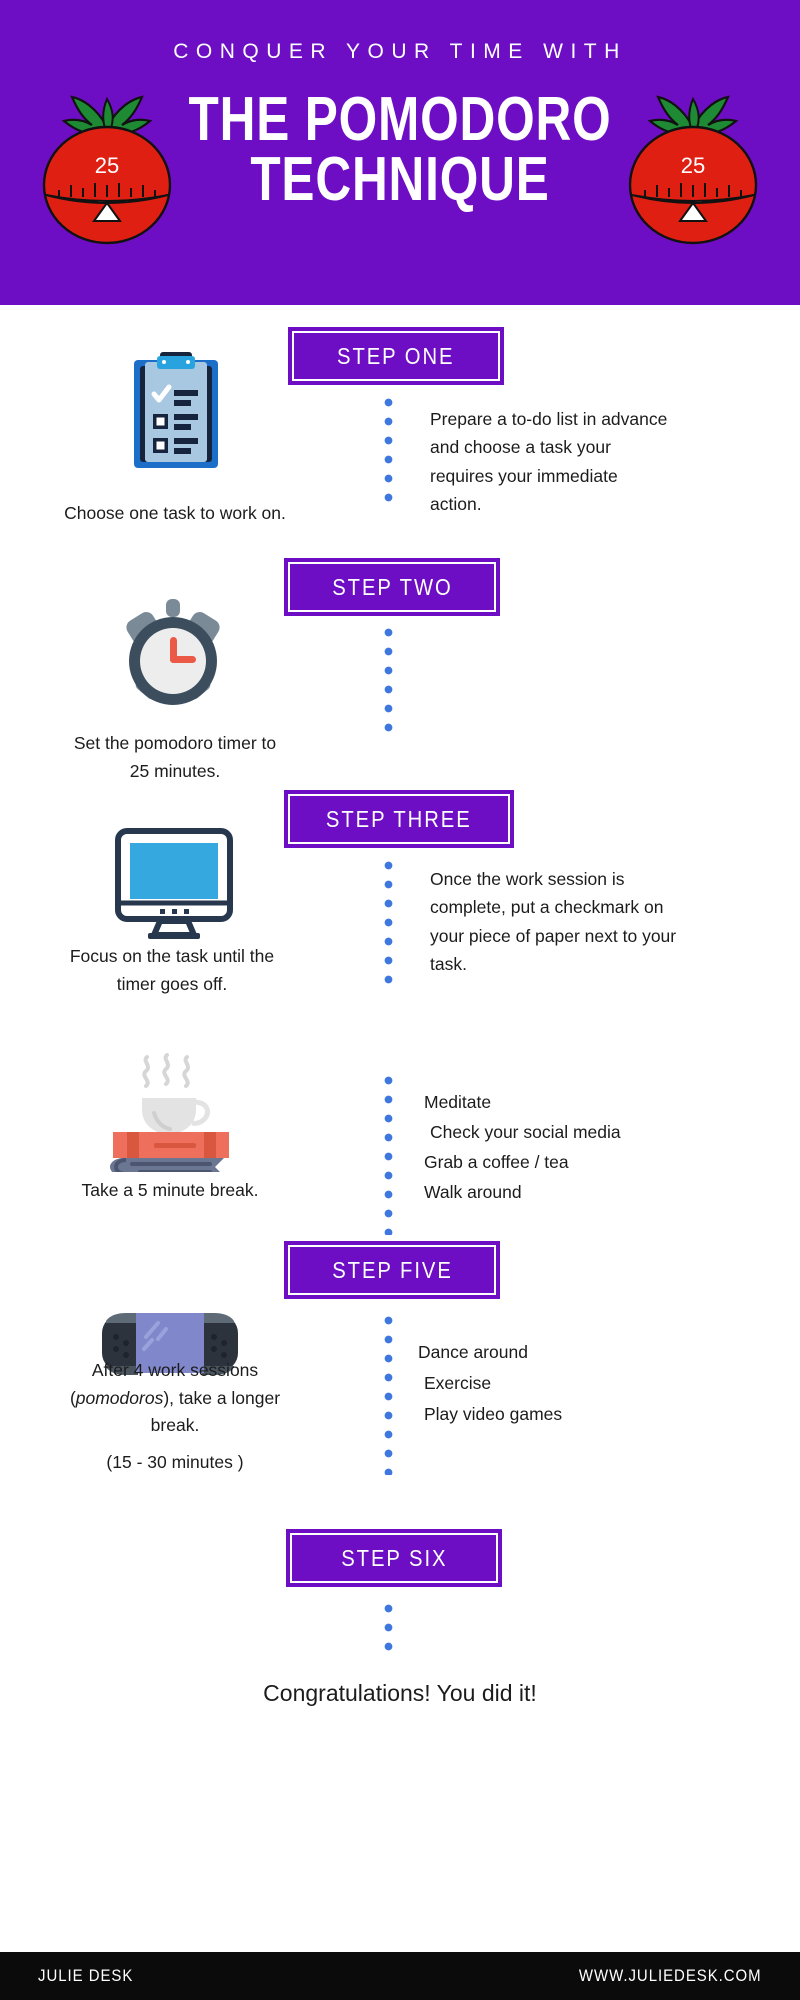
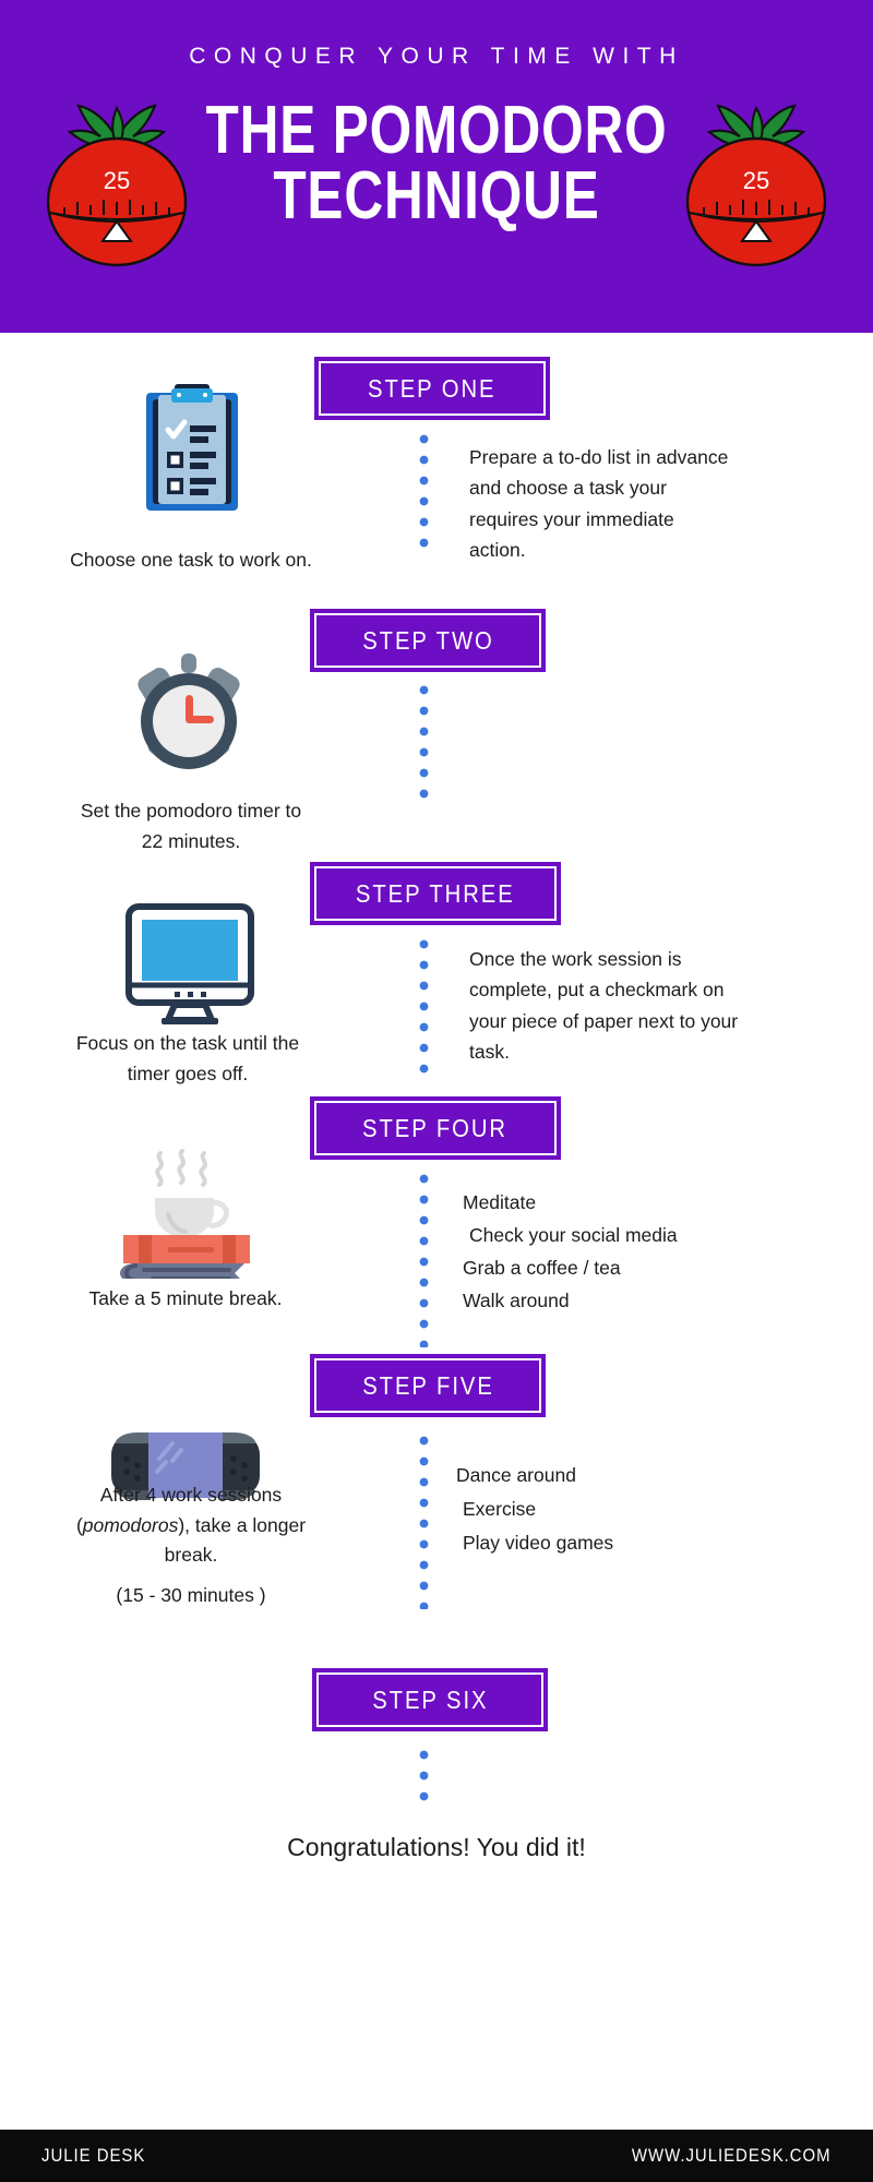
  CONQUER YOUR TIME WITH
  THE POMODORO
  TECHNIQUE
  25
  25
  STEP ONE
  Prepare a to-do list in advance and choose a task your requires your immediate action.
  Choose one task to work on.
  STEP TWO
  Set the pomodoro timer to
- 25 minutes.
+ 22 minutes.
  STEP THREE
  Once the work session is complete, put a checkmark on your piece of paper next to your task.
  Focus on the task until the
  timer goes off.
+ STEP FOUR
  Meditate
  Check your social media
  Grab a coffee / tea
  Walk around
  Take a 5 minute break.
  STEP FIVE
  Dance around
  Exercise
  Play video games
  After 4 work sessions
  (pomodoros), take a longer
  break.
  (15 - 30 minutes )
  STEP SIX
  Congratulations! You did it!
  JULIE DESK
  WWW.JULIEDESK.COM
